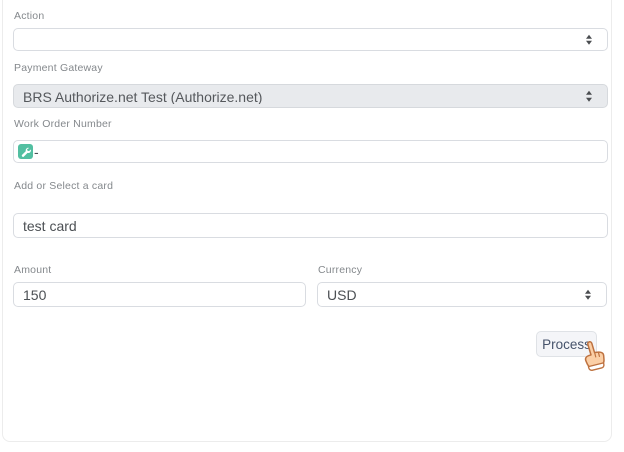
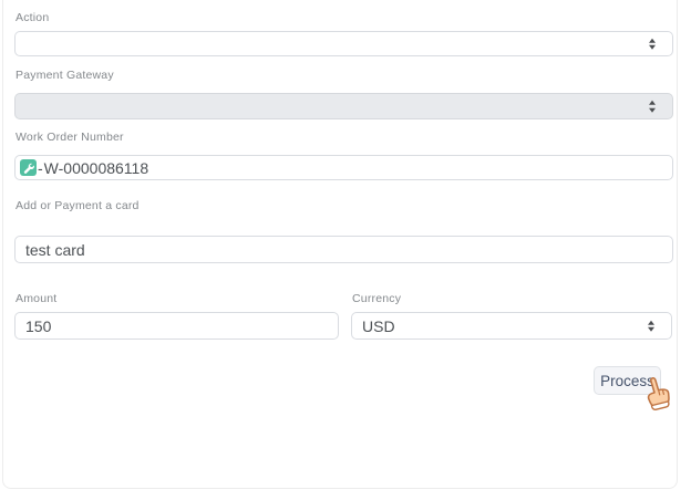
  Action
  Payment Gateway
- BRS Authorize.net Test (Authorize.net)
  Work Order Number
  -
+ W-0000086118
- Add or Select a card
+ Add or Payment a card
  test card
  Amount
  150
  Currency
  USD
  Proces
